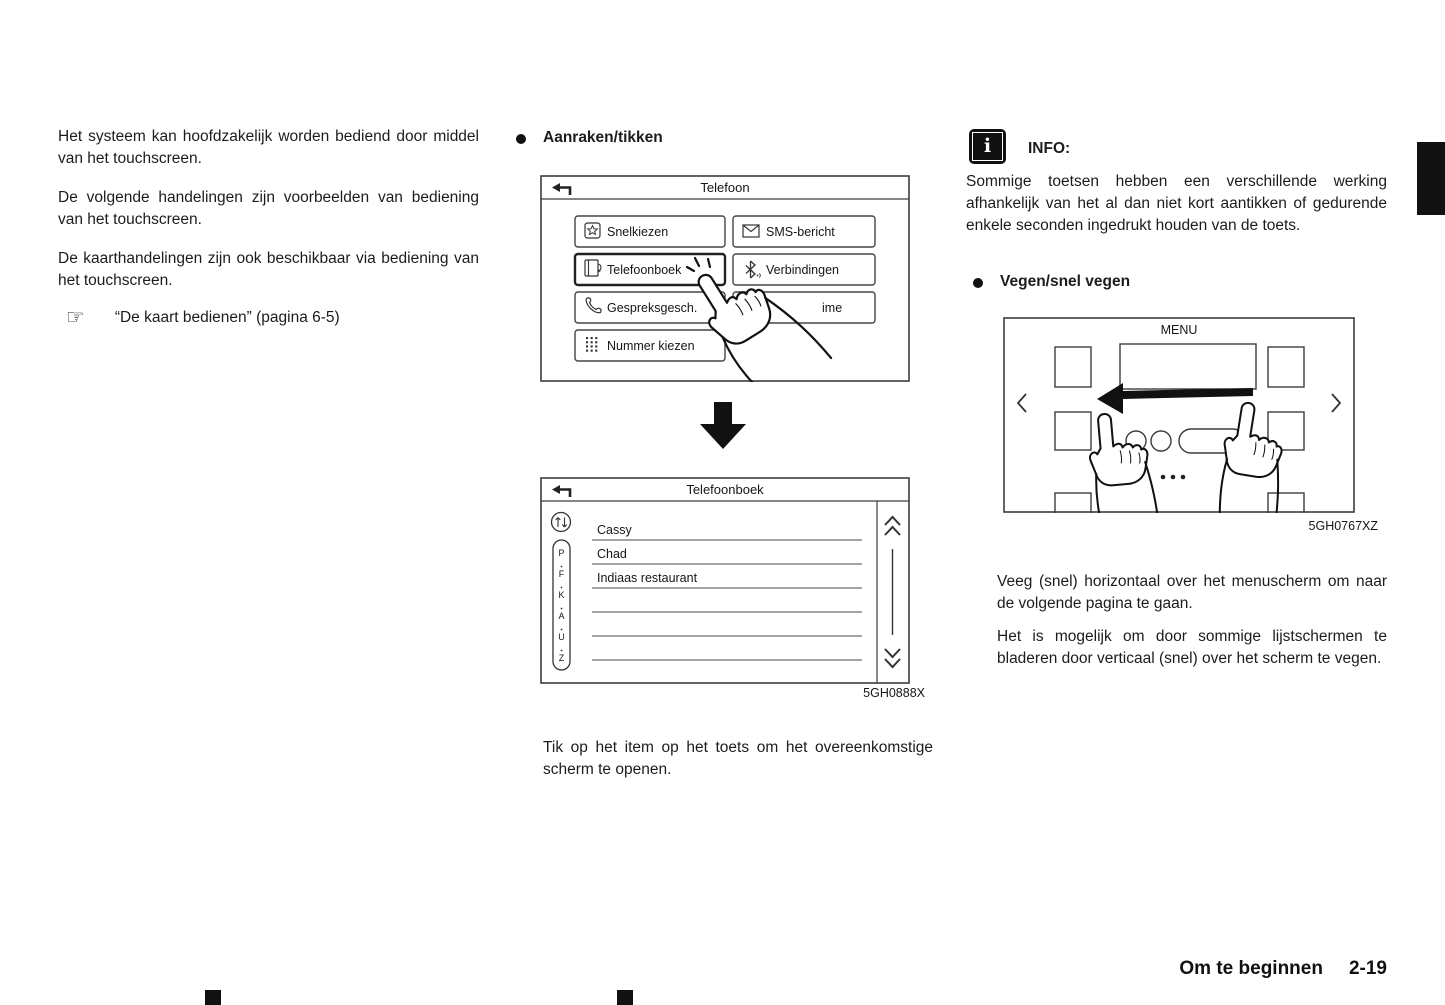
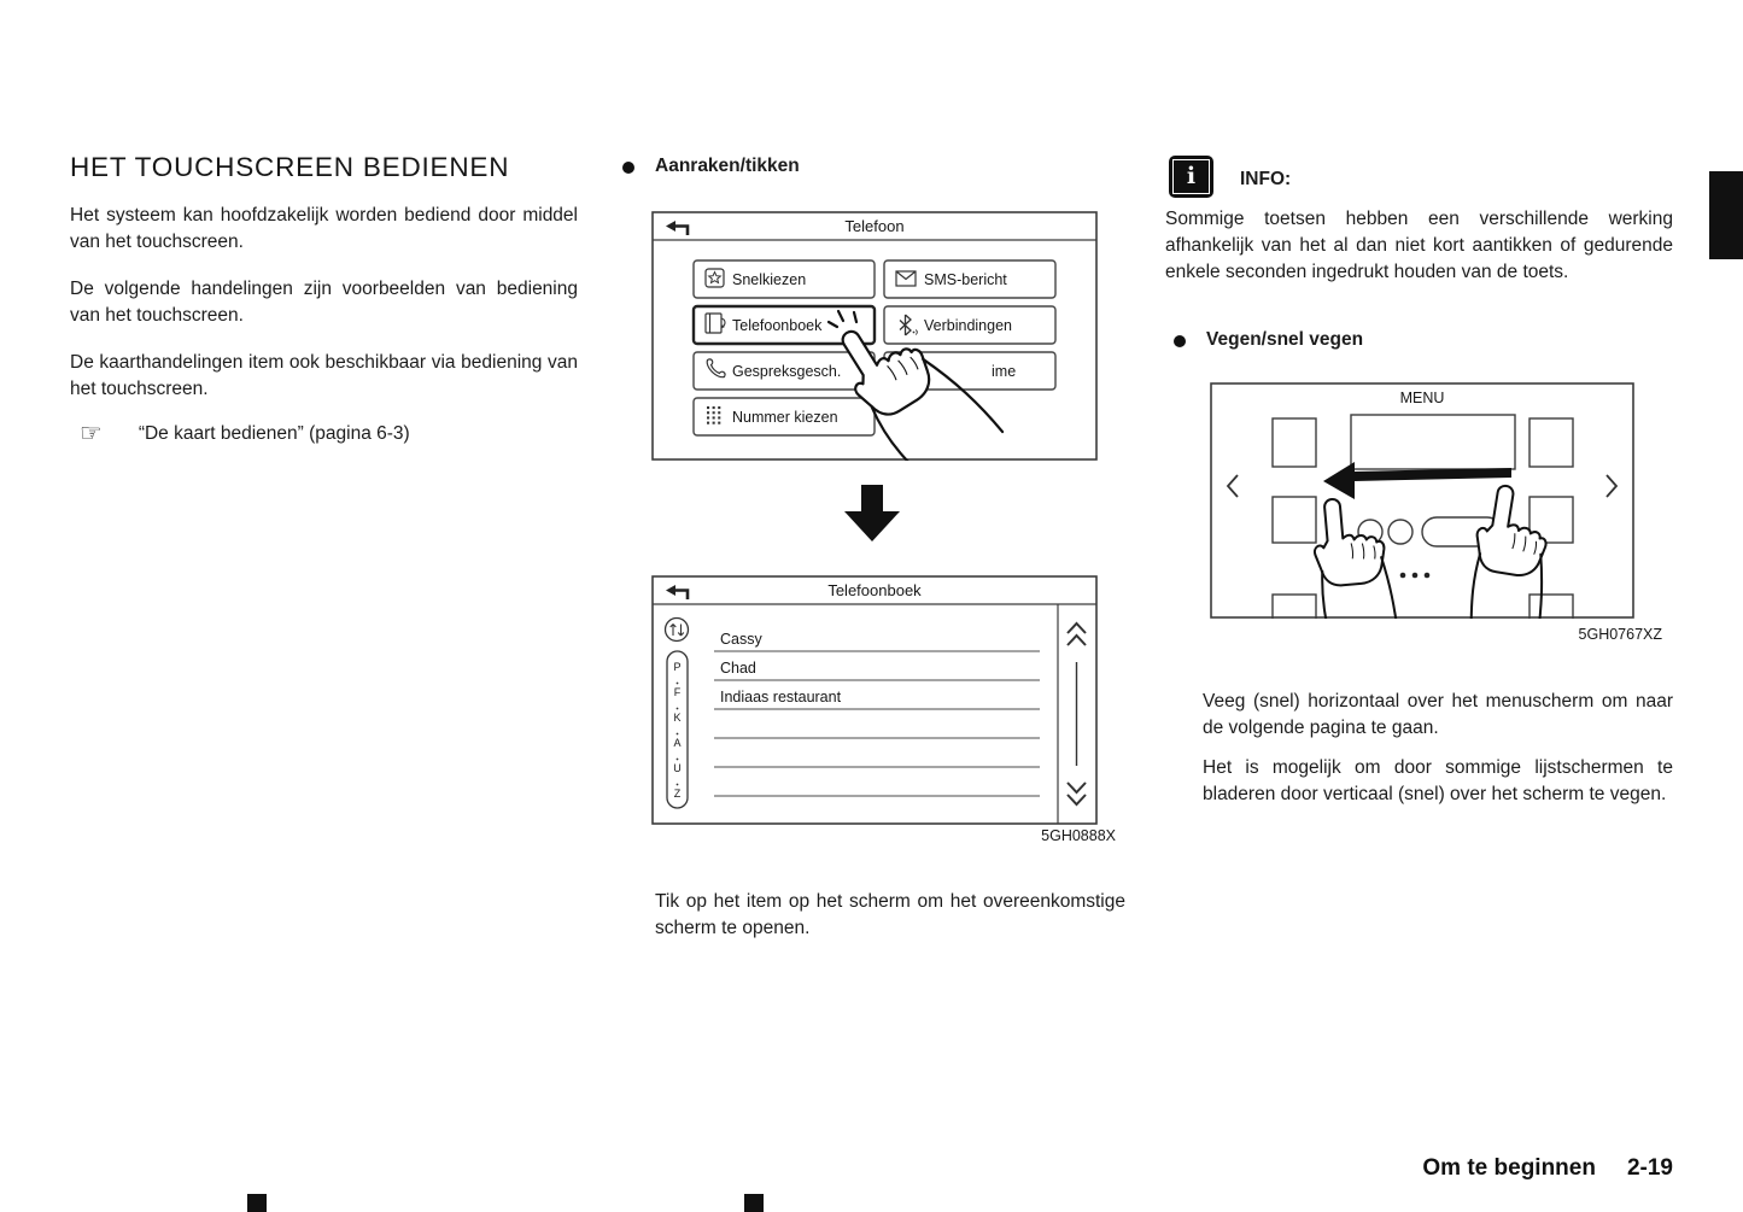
+ HET TOUCHSCREEN BEDIENEN
  Het systeem kan hoofdzakelijk worden bediend door middel van het touchscreen.
  De volgende handelingen zijn voorbeelden van bediening van het touchscreen.
- De kaarthandelingen zijn ook beschikbaar via bediening van het touchscreen.
+ De kaarthandelingen item ook beschikbaar via bediening van het touchscreen.
  ☞
- “De kaart bedienen” (pagina 6-5)
+ “De kaart bedienen” (pagina 6-3)
  Aanraken/tikken
  Telefoon
  Snelkiezen
  SMS-bericht
  Telefoonboek
  Verbindingen
  Gespreksgesch.
  ime
  Nummer kiezen
  Telefoonboek
  P
  F
  K
  A
  U
  Z
  Cassy
  Chad
  Indiaas restaurant
  5GH0888X
- Tik op het item op het toets om het overeenkomstige scherm te openen.
+ Tik op het item op het scherm om het overeenkomstige scherm te openen.
  i
  INFO:
  Sommige toetsen hebben een verschillende werking afhankelijk van het al dan niet kort aantikken of gedurende enkele seconden ingedrukt houden van de toets.
  Vegen/snel vegen
  MENU
  5GH0767XZ
  Veeg (snel) horizontaal over het menuscherm om naar de volgende pagina te gaan.
  Het is mogelijk om door sommige lijstschermen te bladeren door verticaal (snel) over het scherm te vegen.
  Om te beginnen
  2-19
